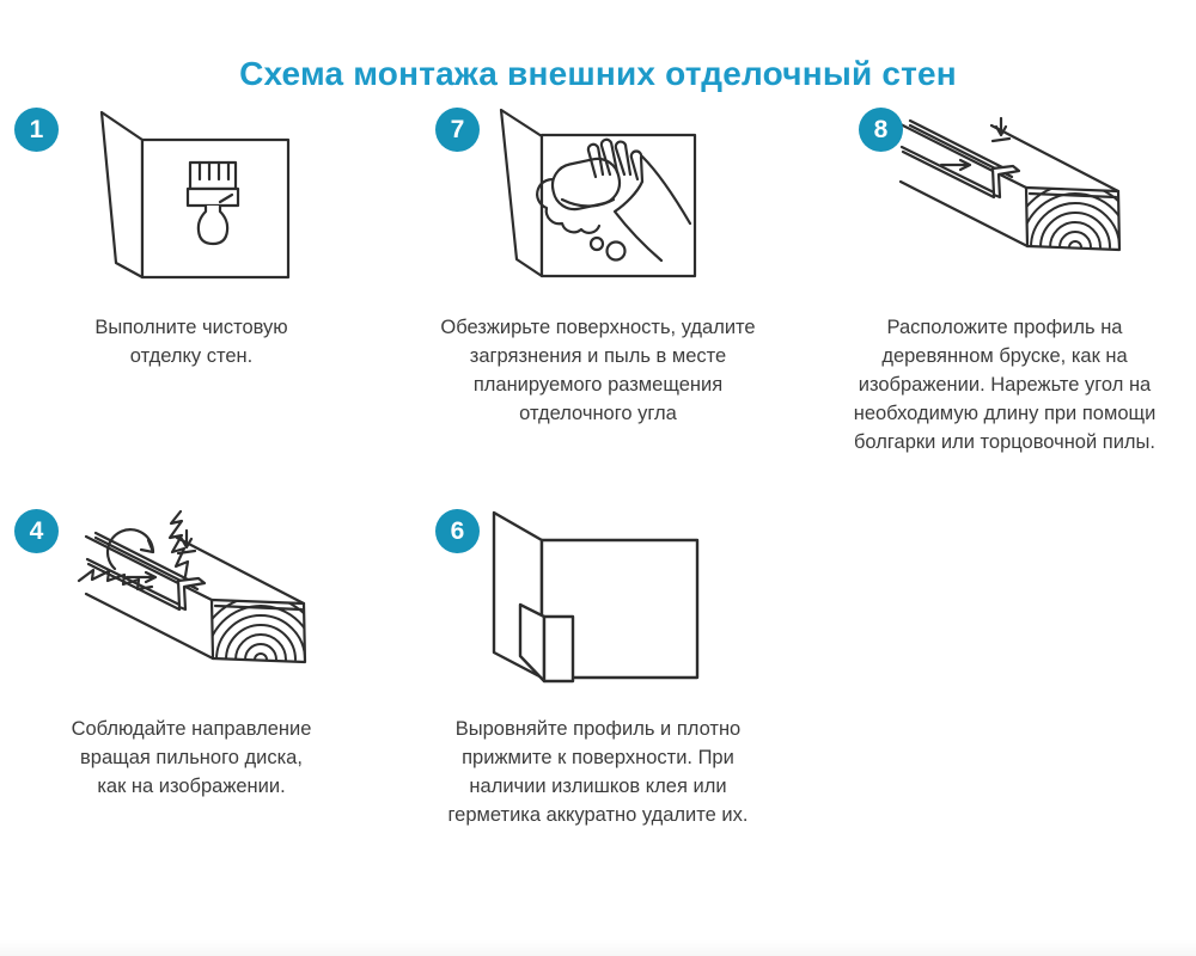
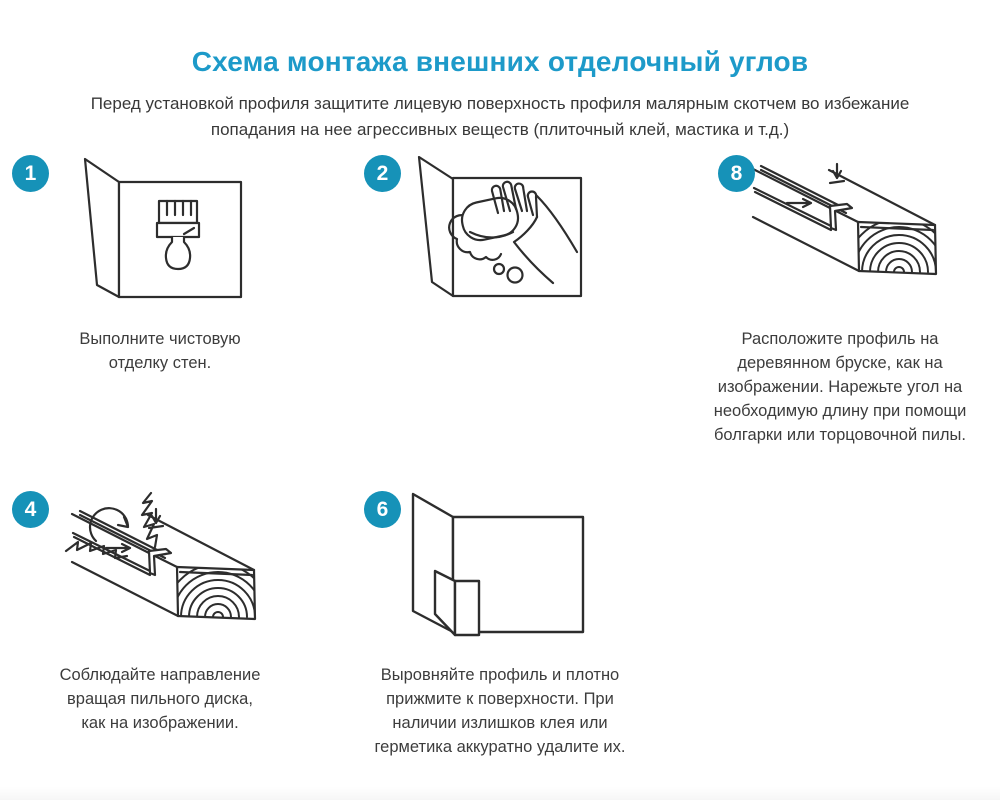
- Схема монтажа внешних отделочный стен
+ Схема монтажа внешних отделочный углов
+ Перед установкой профиля защитите лицевую поверхность профиля малярным скотчем во избежание
+ попадания на нее агрессивных веществ (плиточный клей, мастика и т.д.)
  1
  Выполните чистовую
  отделку стен.
- 7
+ 2
- Обезжирьте поверхность, удалите
- загрязнения и пыль в месте
- планируемого размещения
- отделочного угла
  8
  Расположите профиль на
  деревянном бруске, как на
  изображении. Нарежьте угол на
  необходимую длину при помощи
  болгарки или торцовочной пилы.
  4
  Соблюдайте направление
  вращая пильного диска,
  как на изображении.
  6
  Выровняйте профиль и плотно
  прижмите к поверхности. При
  наличии излишков клея или
  герметика аккуратно удалите их.
